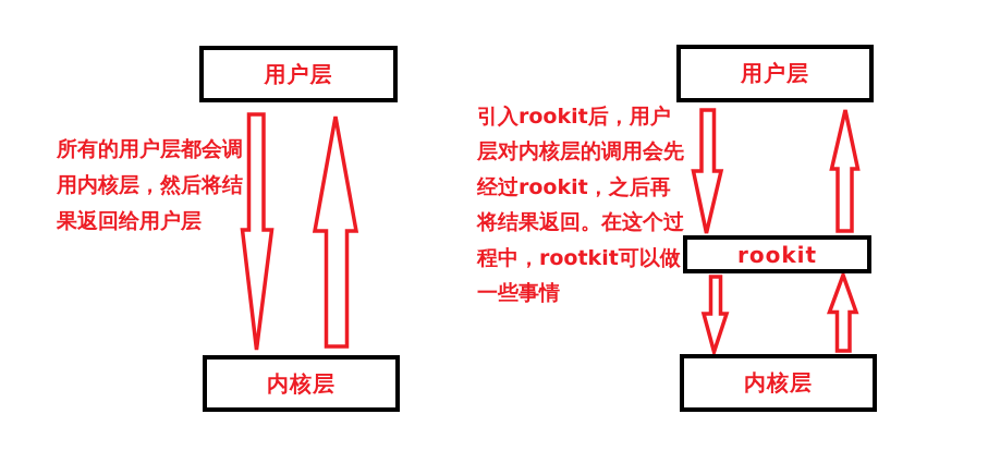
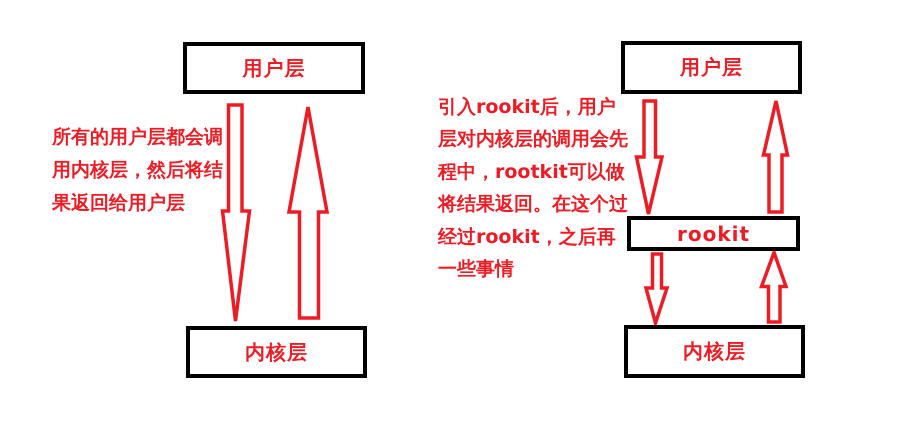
  用户层
  内核层
  用户层
  rookit
  内核层
  所有的用户层都会调
  用内核层，然后将结
  果返回给用户层
  引入rookit后，用户
  层对内核层的调用会先
- 经过rookit，之后再
+ 程中，rootkit可以做
  将结果返回。在这个过
- 程中，rootkit可以做
+ 经过rookit，之后再
  一些事情
